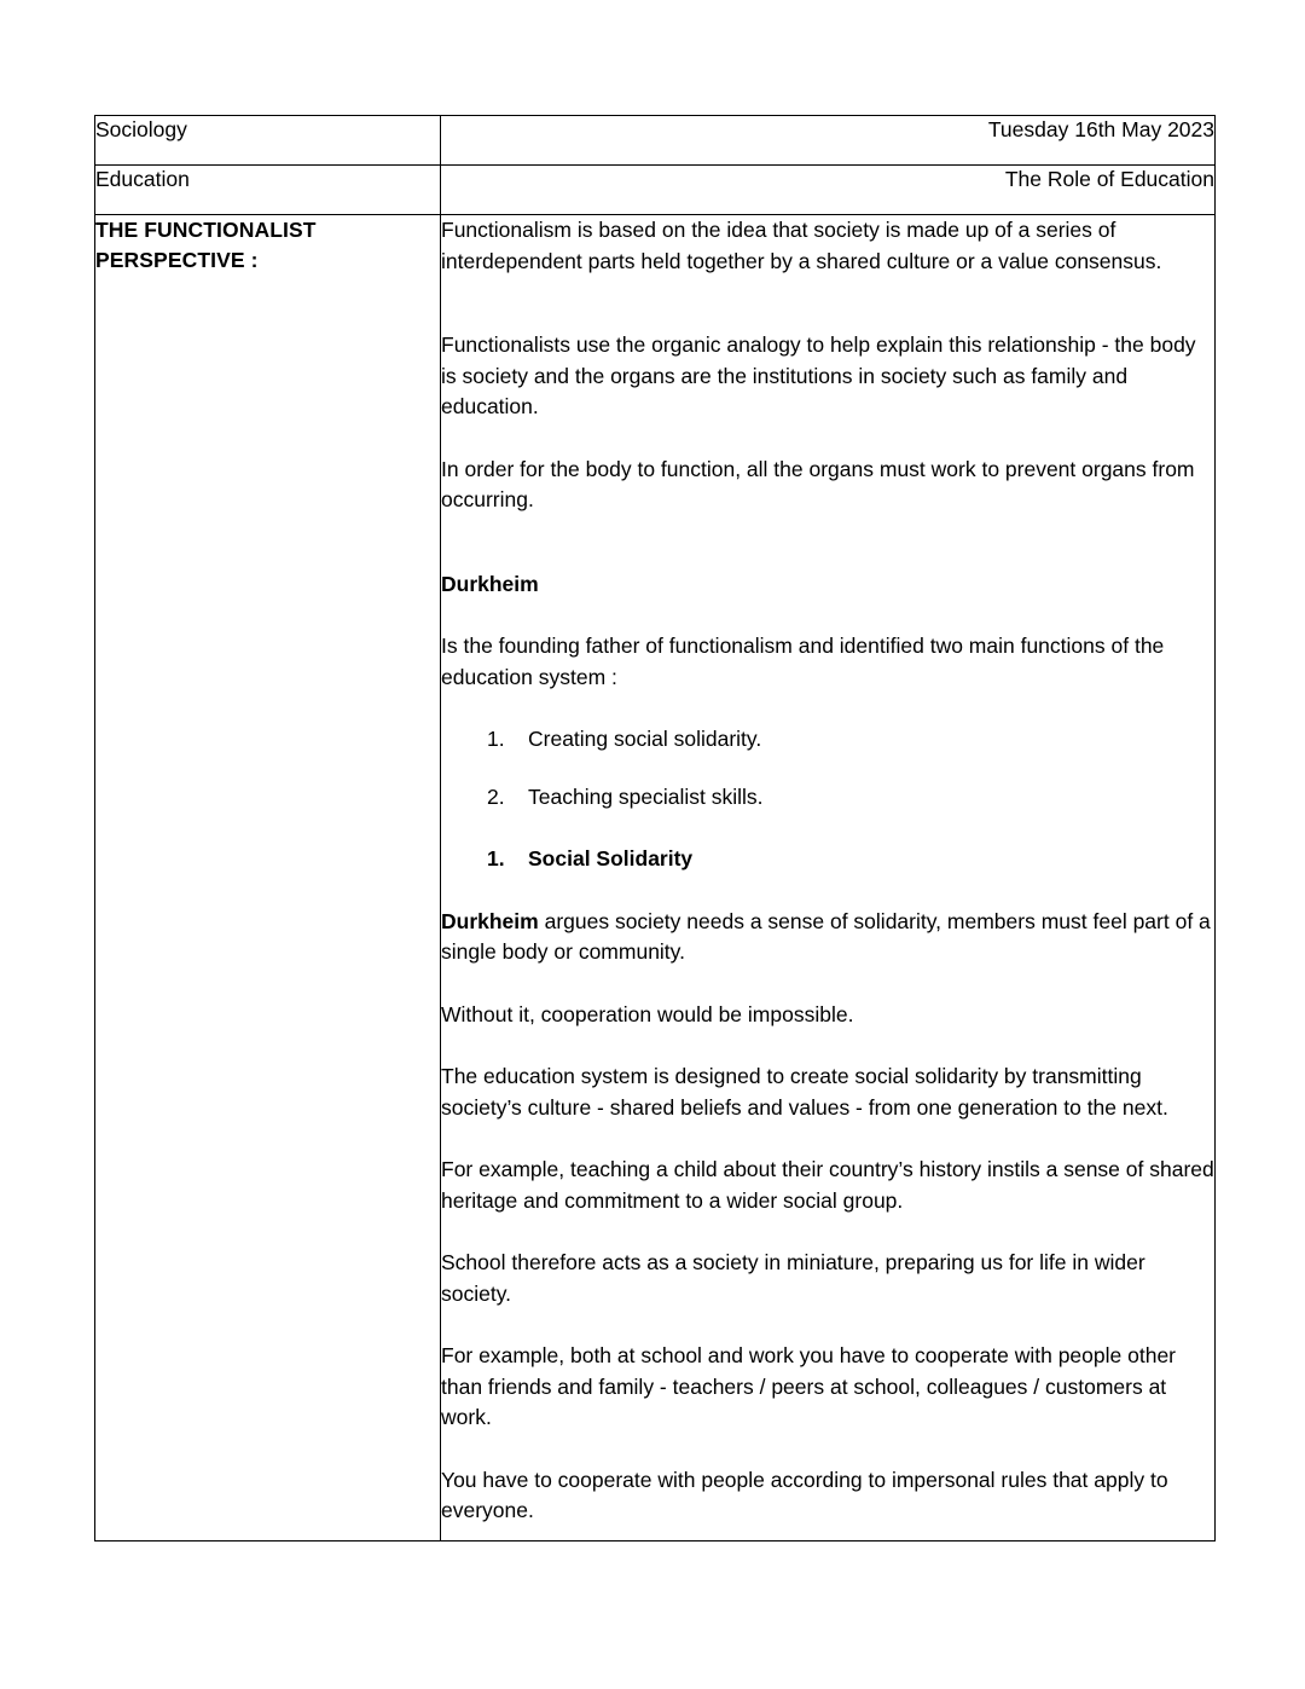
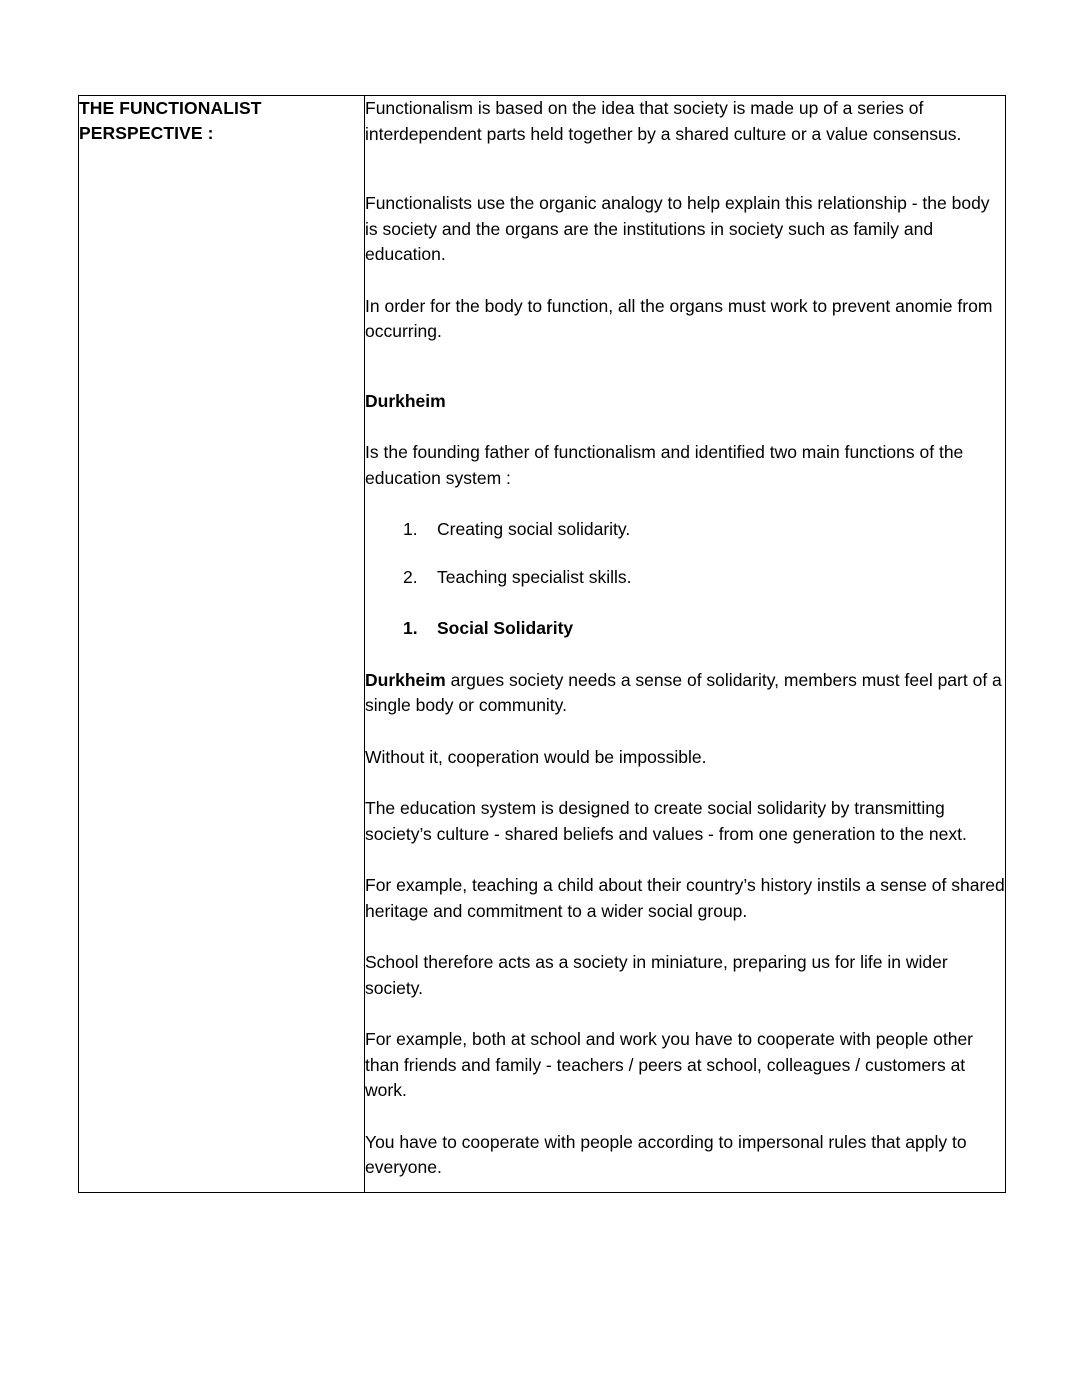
- Sociology	Tuesday 16th May 2023
- Education	The Role of Education
- THE FUNCTIONALIST PERSPECTIVE :	Functionalism is based on the idea that society is made up of a series of interdependent parts held together by a shared culture or a value consensus. Functionalists use the organic analogy to help explain this relationship - the body is society and the organs are the institutions in society such as family and education. In order for the body to function, all the organs must work to prevent organs from occurring. Durkheim Is the founding father of functionalism and identified two main functions of the education system : 1. Creating social solidarity. 2. Teaching specialist skills. 1. Social Solidarity Durkheim argues society needs a sense of solidarity, members must feel part of a single body or community. Without it, cooperation would be impossible. The education system is designed to create social solidarity by transmitting society’s culture - shared beliefs and values - from one generation to the next. For example, teaching a child about their country’s history instils a sense of shared heritage and commitment to a wider social group. School therefore acts as a society in miniature, preparing us for life in wider society. For example, both at school and work you have to cooperate with people other than friends and family - teachers / peers at school, colleagues / customers at work. You have to cooperate with people according to impersonal rules that apply to everyone.
+ THE FUNCTIONALIST PERSPECTIVE :	Functionalism is based on the idea that society is made up of a series of interdependent parts held together by a shared culture or a value consensus. Functionalists use the organic analogy to help explain this relationship - the body is society and the organs are the institutions in society such as family and education. In order for the body to function, all the organs must work to prevent anomie from occurring. Durkheim Is the founding father of functionalism and identified two main functions of the education system : 1. Creating social solidarity. 2. Teaching specialist skills. 1. Social Solidarity Durkheim argues society needs a sense of solidarity, members must feel part of a single body or community. Without it, cooperation would be impossible. The education system is designed to create social solidarity by transmitting society’s culture - shared beliefs and values - from one generation to the next. For example, teaching a child about their country’s history instils a sense of shared heritage and commitment to a wider social group. School therefore acts as a society in miniature, preparing us for life in wider society. For example, both at school and work you have to cooperate with people other than friends and family - teachers / peers at school, colleagues / customers at work. You have to cooperate with people according to impersonal rules that apply to everyone.
